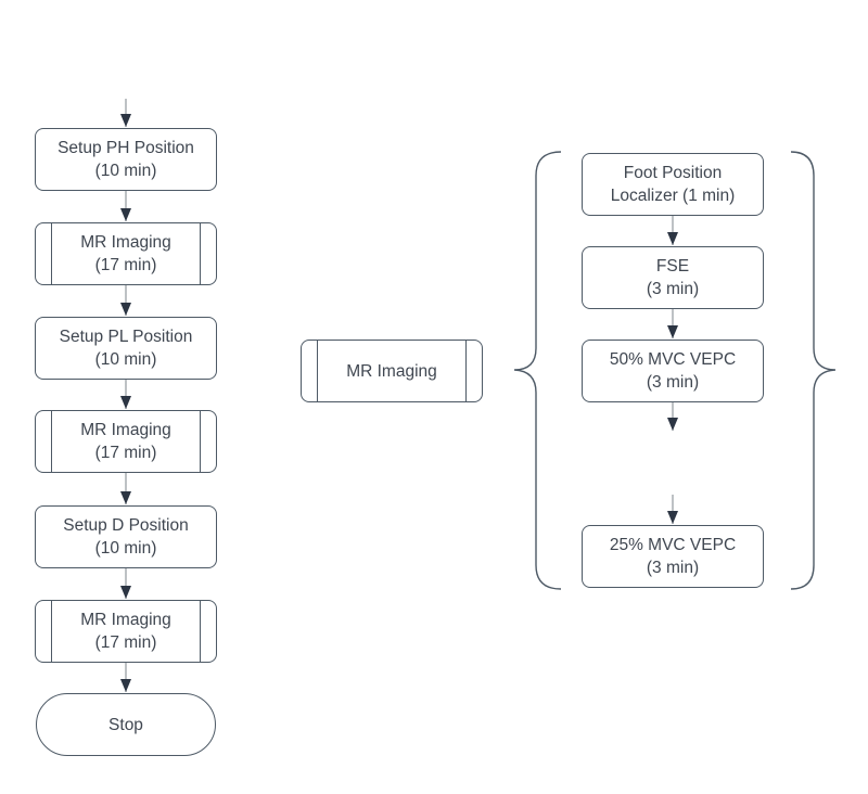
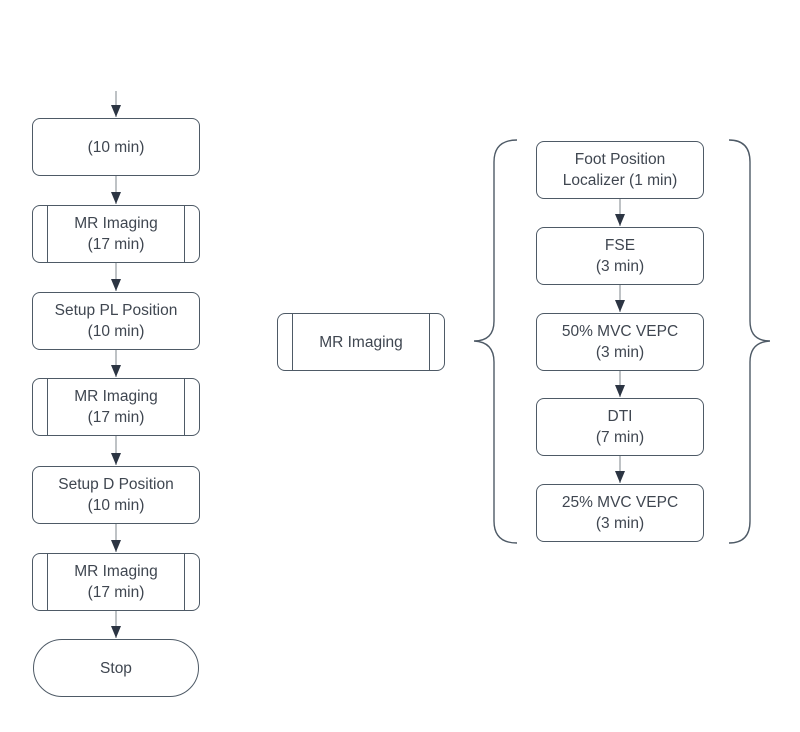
- Setup PH Position
  (10 min)
  MR Imaging
  (17 min)
  Setup PL Position
  (10 min)
  MR Imaging
  (17 min)
  Setup D Position
  (10 min)
  MR Imaging
  (17 min)
  Stop
  MR Imaging
  Foot Position
  Localizer (1 min)
  FSE
  (3 min)
  50% MVC VEPC
  (3 min)
+ DTI
+ (7 min)
  25% MVC VEPC
  (3 min)
